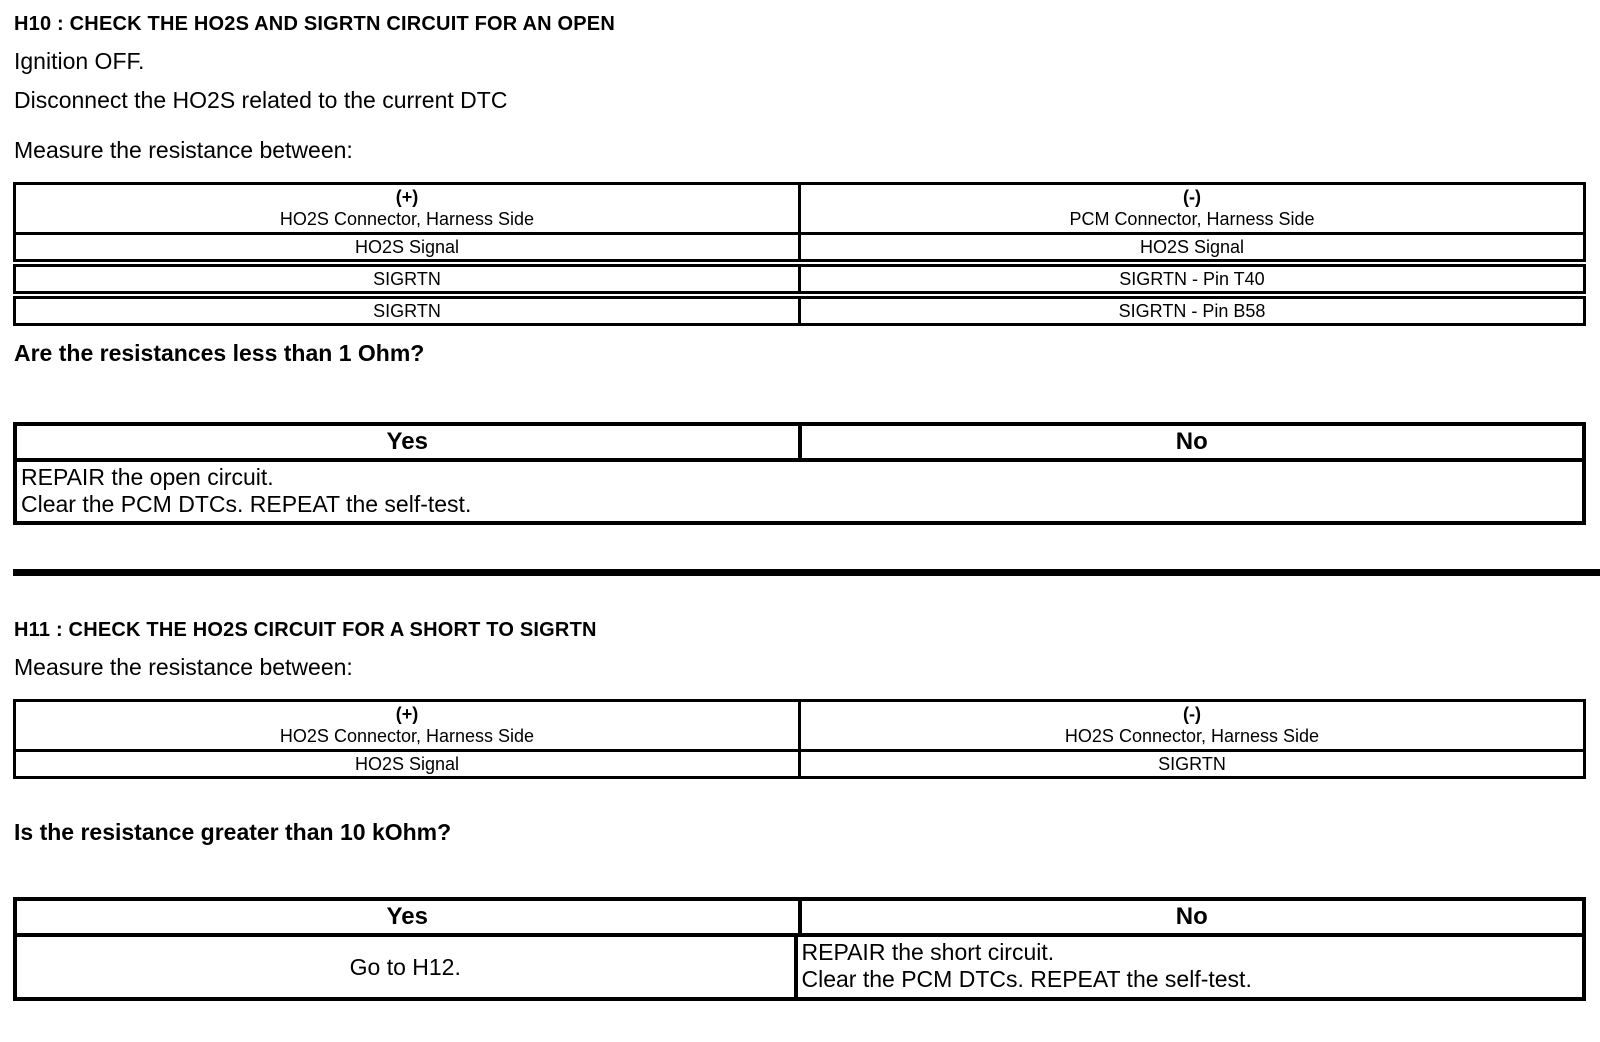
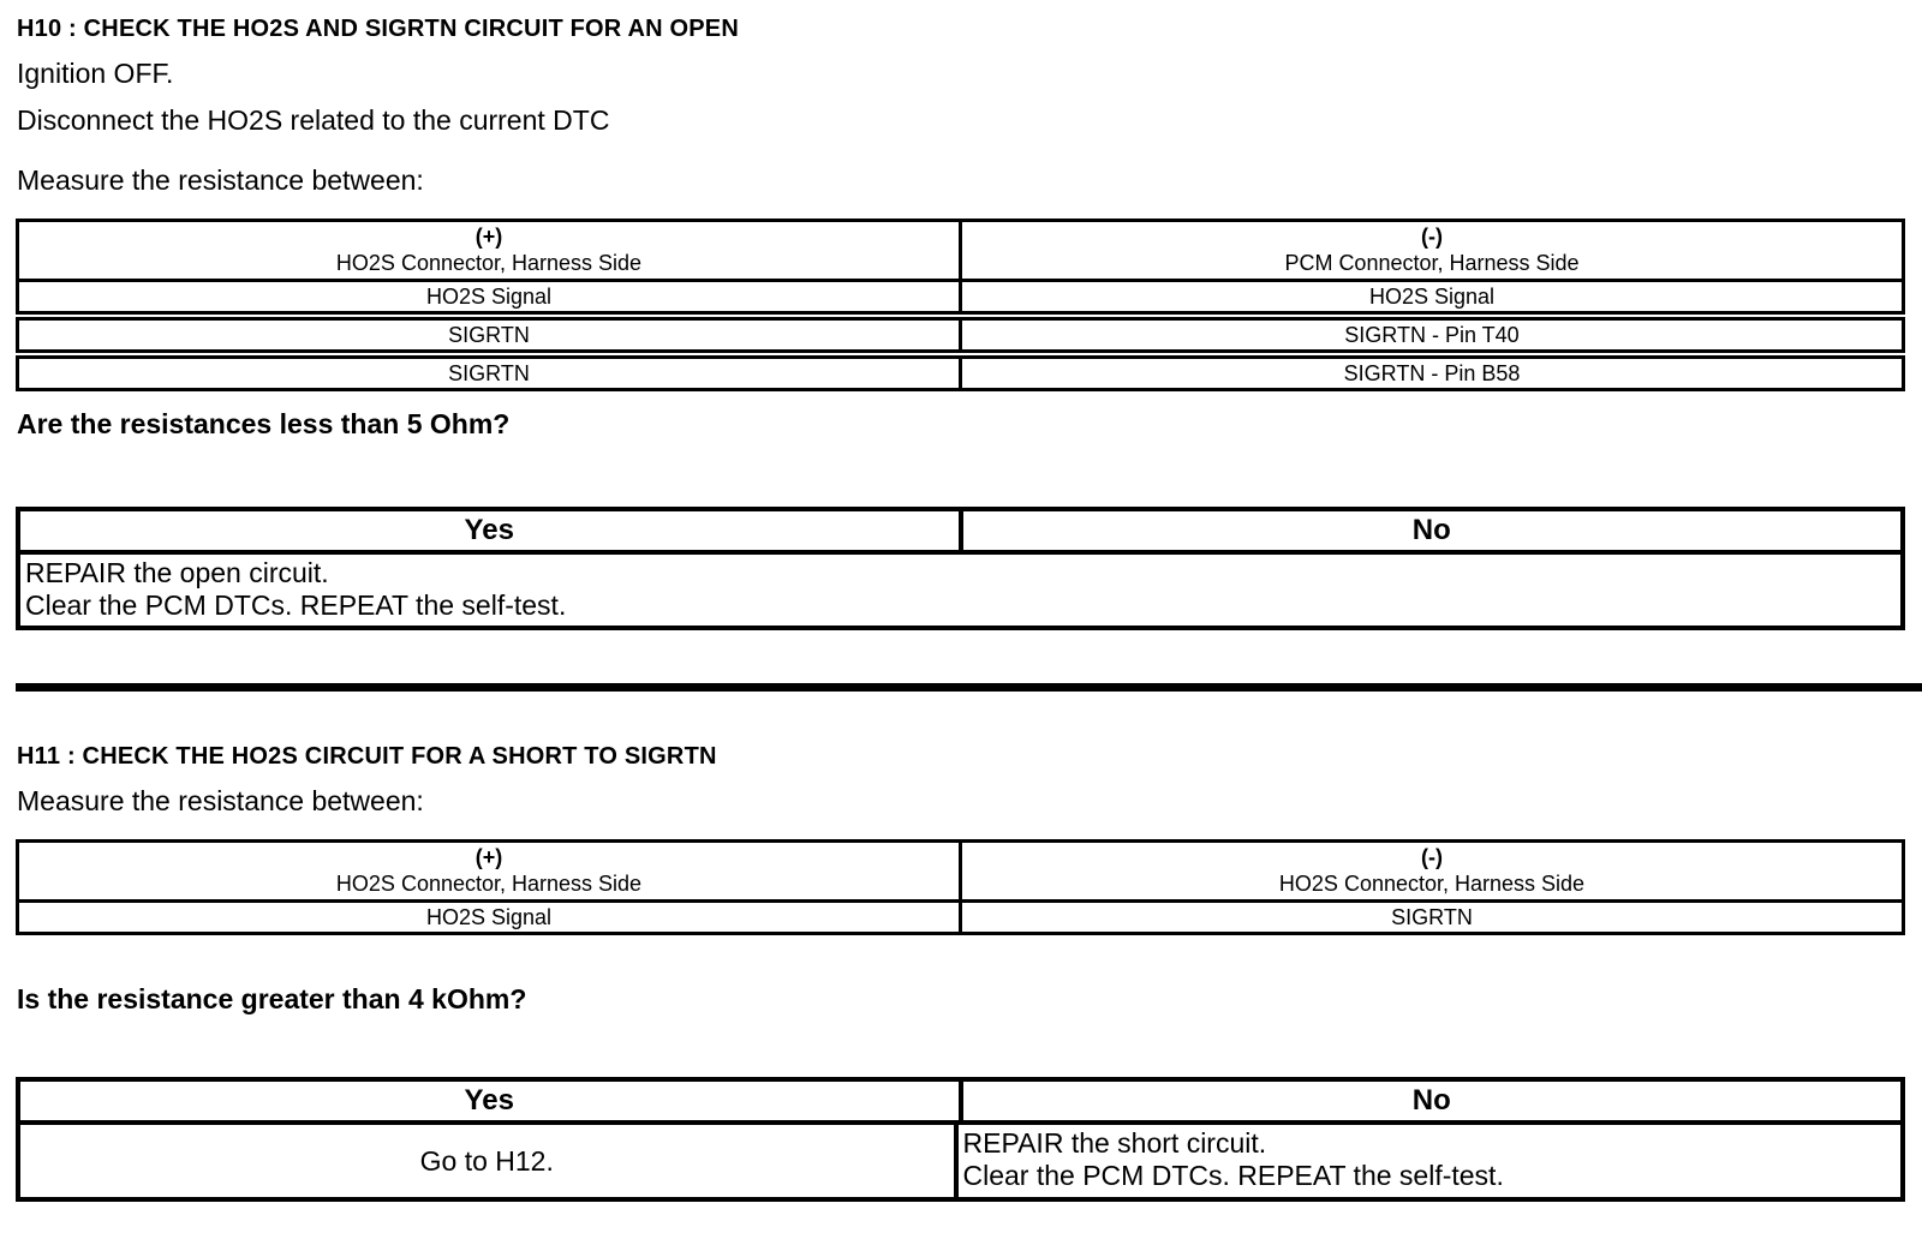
  H10 : CHECK THE HO2S AND SIGRTN CIRCUIT FOR AN OPEN
  Ignition OFF.
  Disconnect the HO2S related to the current DTC
  Measure the resistance between:
  (+)
  HO2S Connector, Harness Side
  (-)
  PCM Connector, Harness Side
  HO2S Signal
  HO2S Signal
  SIGRTN
  SIGRTN - Pin T40
  SIGRTN
  SIGRTN - Pin B58
- Are the resistances less than 1 Ohm?
+ Are the resistances less than 5 Ohm?
  Yes
  No
  REPAIR the open circuit.
  Clear the PCM DTCs. REPEAT the self-test.
  H11 : CHECK THE HO2S CIRCUIT FOR A SHORT TO SIGRTN
  Measure the resistance between:
  (+)
  HO2S Connector, Harness Side
  (-)
  HO2S Connector, Harness Side
  HO2S Signal
  SIGRTN
- Is the resistance greater than 10 kOhm?
+ Is the resistance greater than 4 kOhm?
  Yes
  No
  Go to H12.
  REPAIR the short circuit.
  Clear the PCM DTCs. REPEAT the self-test.
